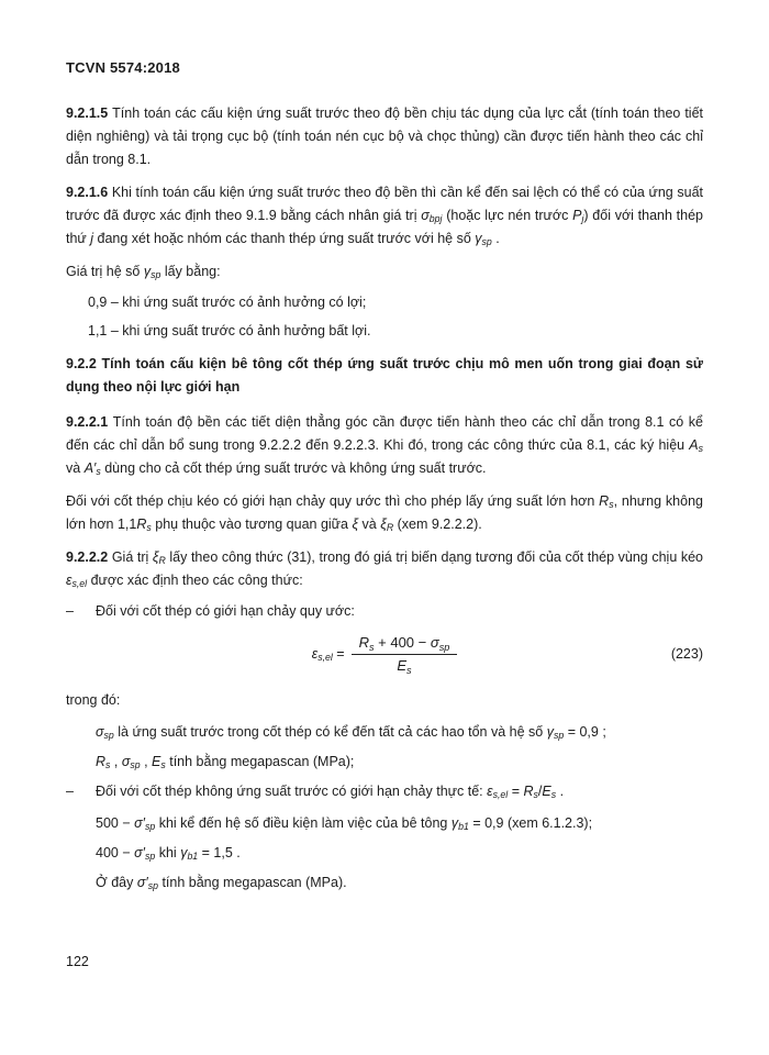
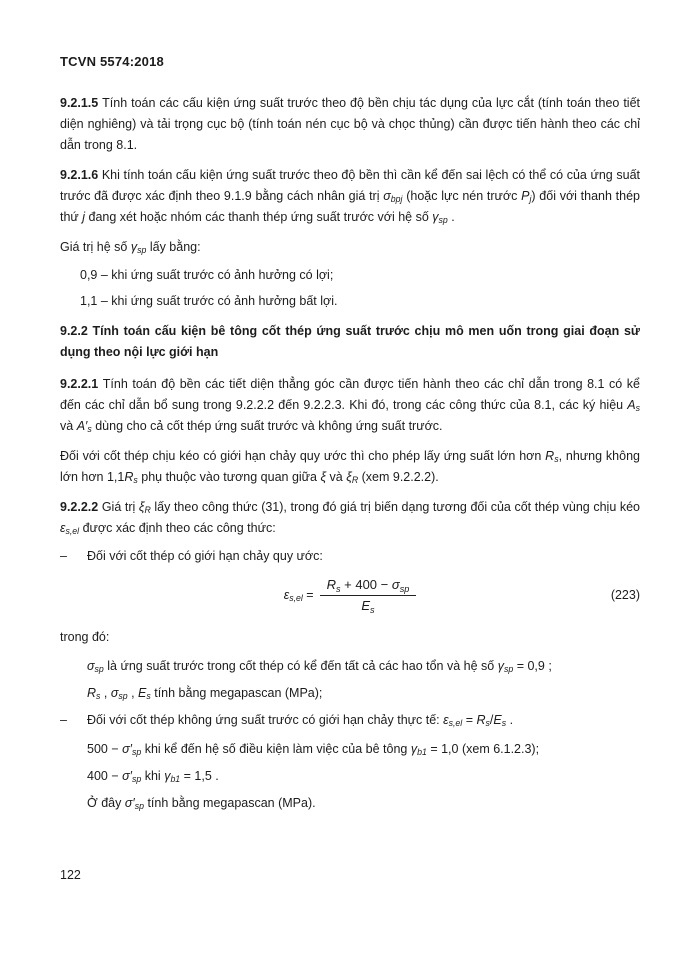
  TCVN 5574:2018
  9.2.1.5 Tính toán các cấu kiện ứng suất trước theo độ bền chịu tác dụng của lực cắt (tính toán theo tiết diện nghiêng) và tải trọng cục bộ (tính toán nén cục bộ và chọc thủng) cần được tiến hành theo các chỉ dẫn trong 8.1.
  9.2.1.6 Khi tính toán cấu kiện ứng suất trước theo độ bền thì cần kể đến sai lệch có thể có của ứng suất trước đã được xác định theo 9.1.9 bằng cách nhân giá trị σbpj (hoặc lực nén trước Pj) đối với thanh thép thứ j đang xét hoặc nhóm các thanh thép ứng suất trước với hệ số γsp .
  Giá trị hệ số γsp lấy bằng:
  0,9 – khi ứng suất trước có ảnh hưởng có lợi;
  1,1 – khi ứng suất trước có ảnh hưởng bất lợi.
  9.2.2 Tính toán cấu kiện bê tông cốt thép ứng suất trước chịu mô men uốn trong giai đoạn sử dụng theo nội lực giới hạn
  9.2.2.1 Tính toán độ bền các tiết diện thẳng góc cần được tiến hành theo các chỉ dẫn trong 8.1 có kể đến các chỉ dẫn bổ sung trong 9.2.2.2 đến 9.2.2.3. Khi đó, trong các công thức của 8.1, các ký hiệu As và A′s dùng cho cả cốt thép ứng suất trước và không ứng suất trước.
  Đối với cốt thép chịu kéo có giới hạn chảy quy ước thì cho phép lấy ứng suất lớn hơn Rs, nhưng không lớn hơn 1,1Rs phụ thuộc vào tương quan giữa ξ và ξR (xem 9.2.2.2).
  9.2.2.2 Giá trị ξR lấy theo công thức (31), trong đó giá trị biến dạng tương đối của cốt thép vùng chịu kéo εs,el được xác định theo các công thức:
  –
  Đối với cốt thép có giới hạn chảy quy ước:
  εs,el =
  Rs + 400 − σsp
  Es
  (223)
  trong đó:
  σsp là ứng suất trước trong cốt thép có kể đến tất cả các hao tổn và hệ số γsp = 0,9 ;
  Rs , σsp , Es tính bằng megapascan (MPa);
  –
  Đối với cốt thép không ứng suất trước có giới hạn chảy thực tế: εs,el = Rs/Es .
- 500 − σ′sp khi kể đến hệ số điều kiện làm việc của bê tông γb1 = 0,9 (xem 6.1.2.3);
+ 500 − σ′sp khi kể đến hệ số điều kiện làm việc của bê tông γb1 = 1,0 (xem 6.1.2.3);
  400 − σ′sp khi γb1 = 1,5 .
  Ở đây σ′sp tính bằng megapascan (MPa).
  122
